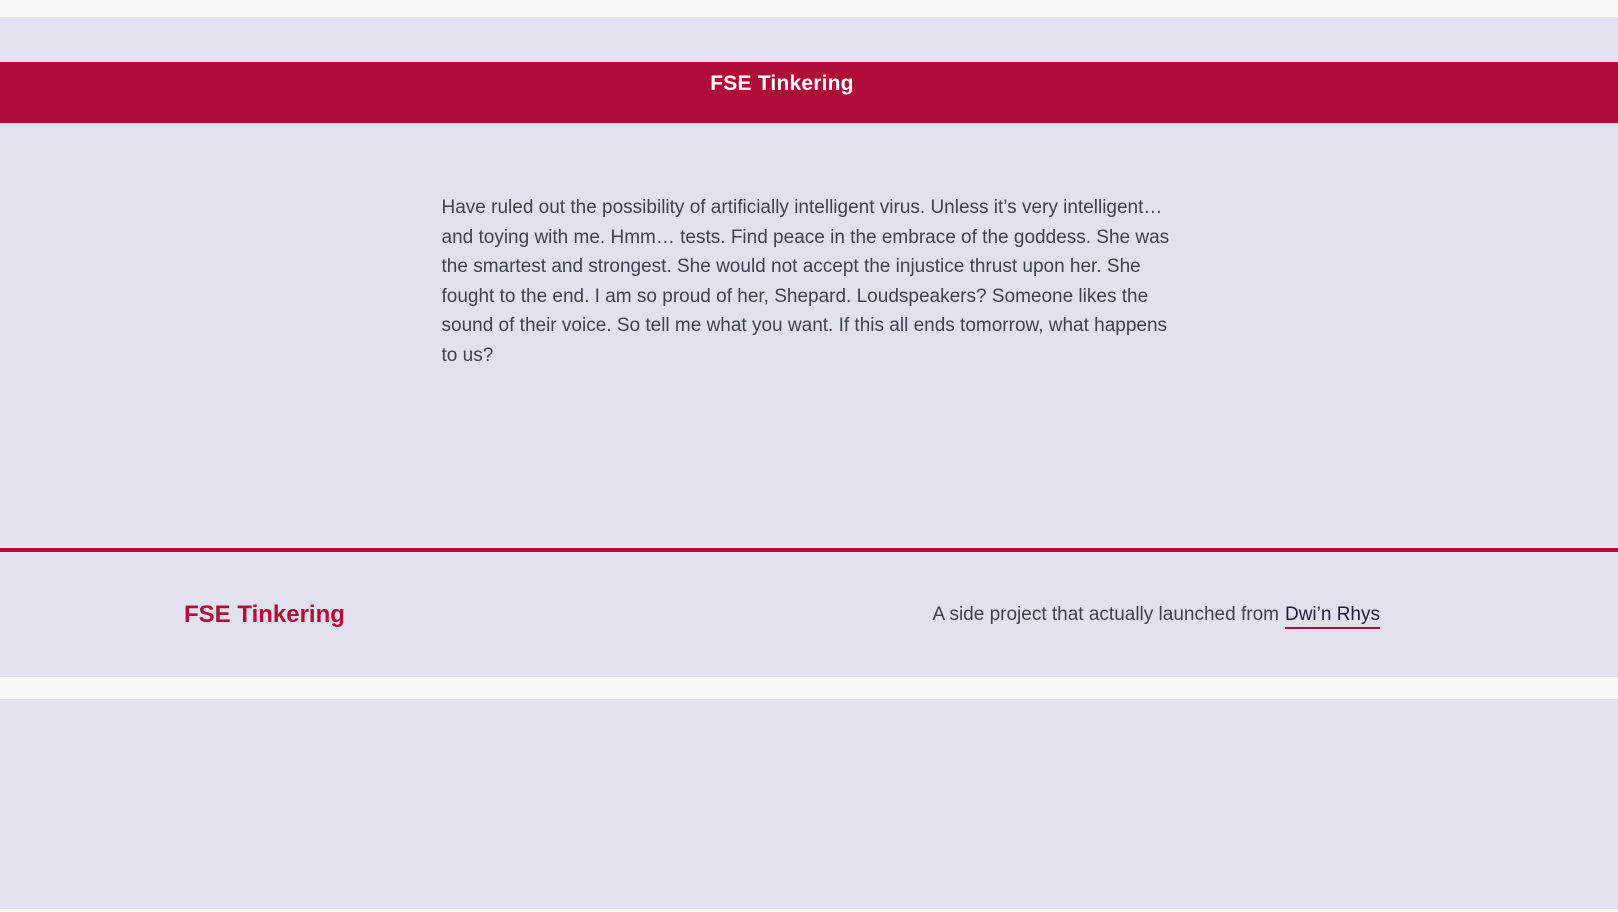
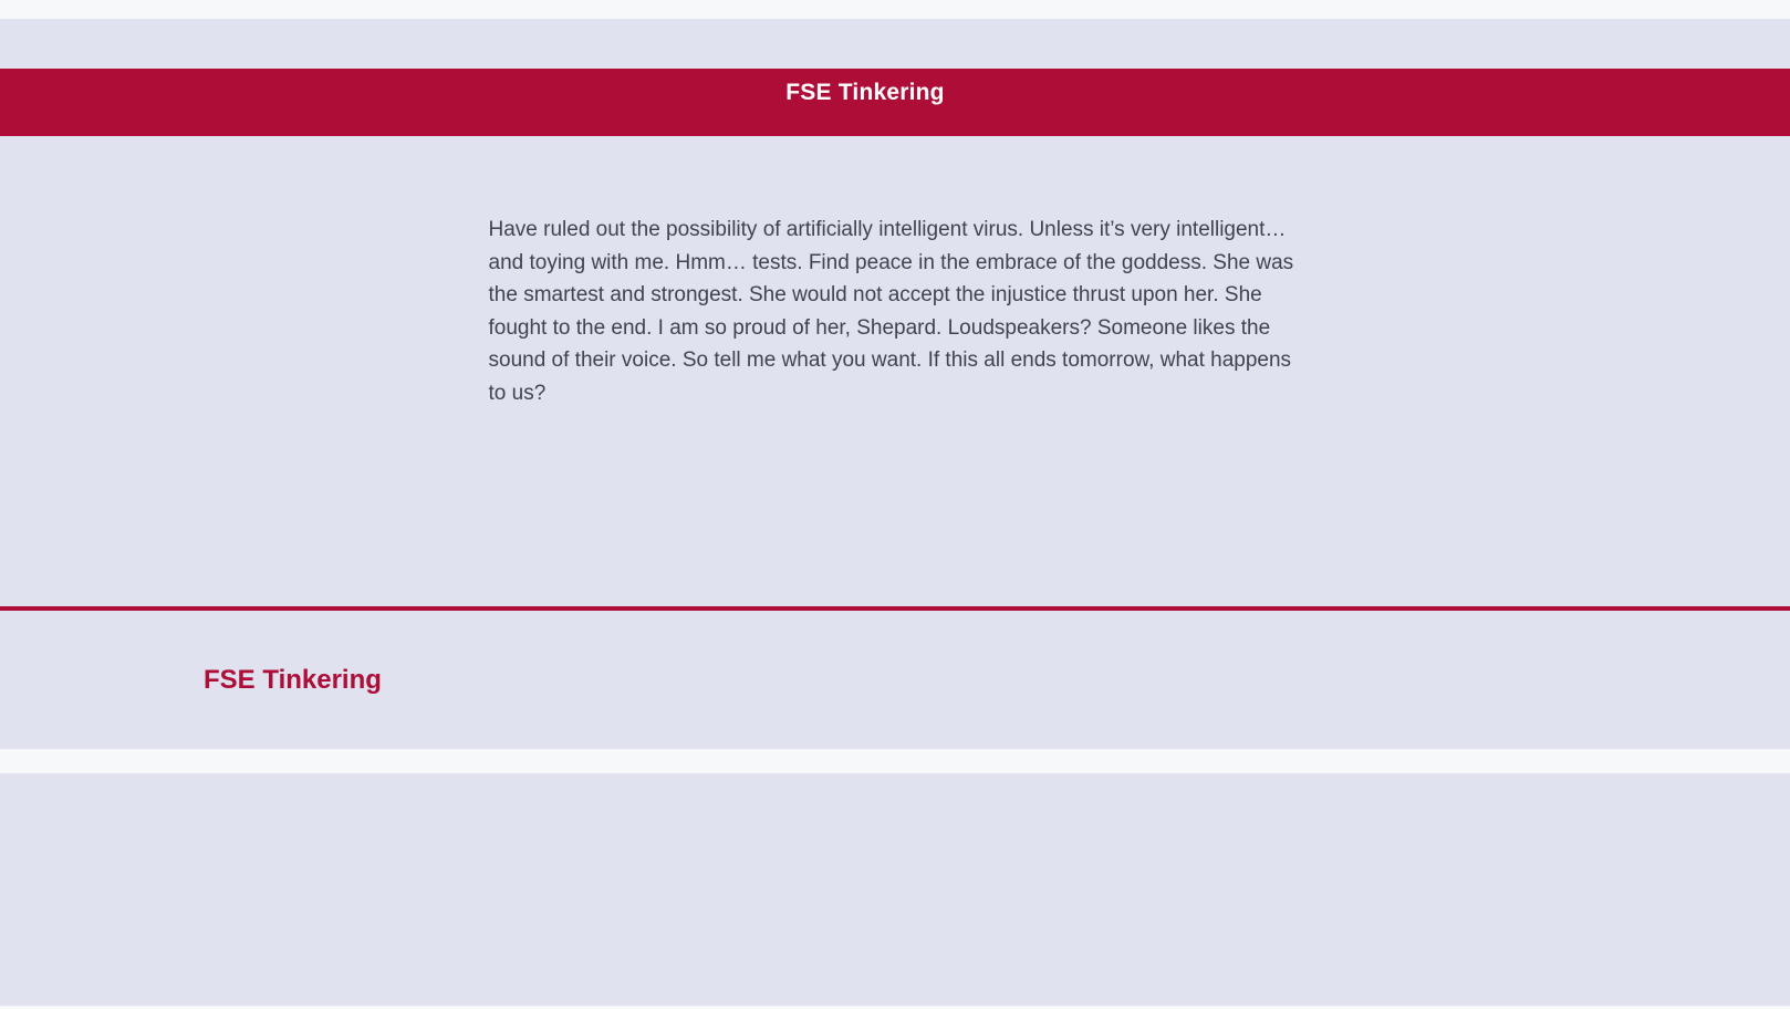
  FSE Tinkering
  Have ruled out the possibility of artificially intelligent virus. Unless it’s very intelligent… and toying with me. Hmm… tests. Find peace in the embrace of the goddess. She was the smartest and strongest. She would not accept the injustice thrust upon her. She fought to the end. I am so proud of her, Shepard. Loudspeakers? Someone likes the sound of their voice. So tell me what you want. If this all ends tomorrow, what happens to us?
  FSE Tinkering
- A side project that actually launched from Dwi’n Rhys
